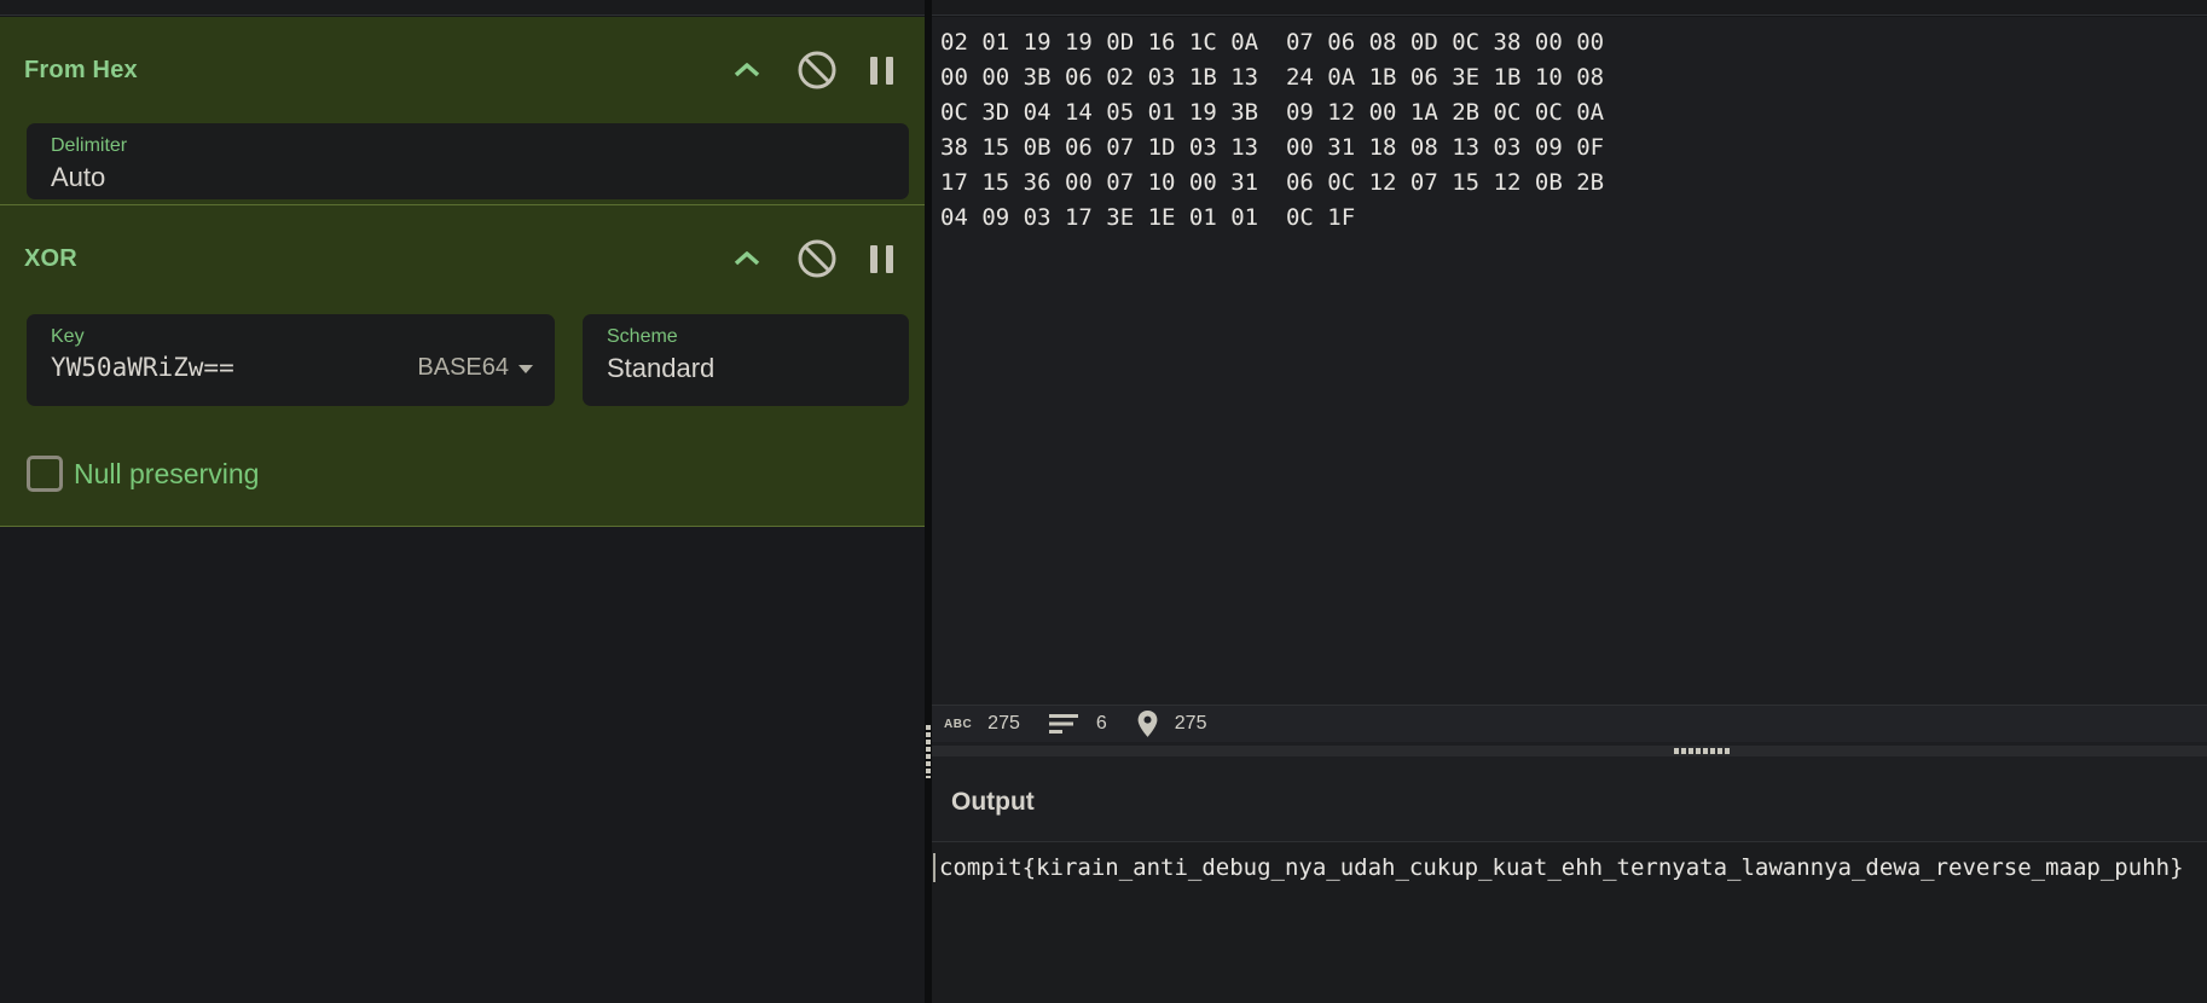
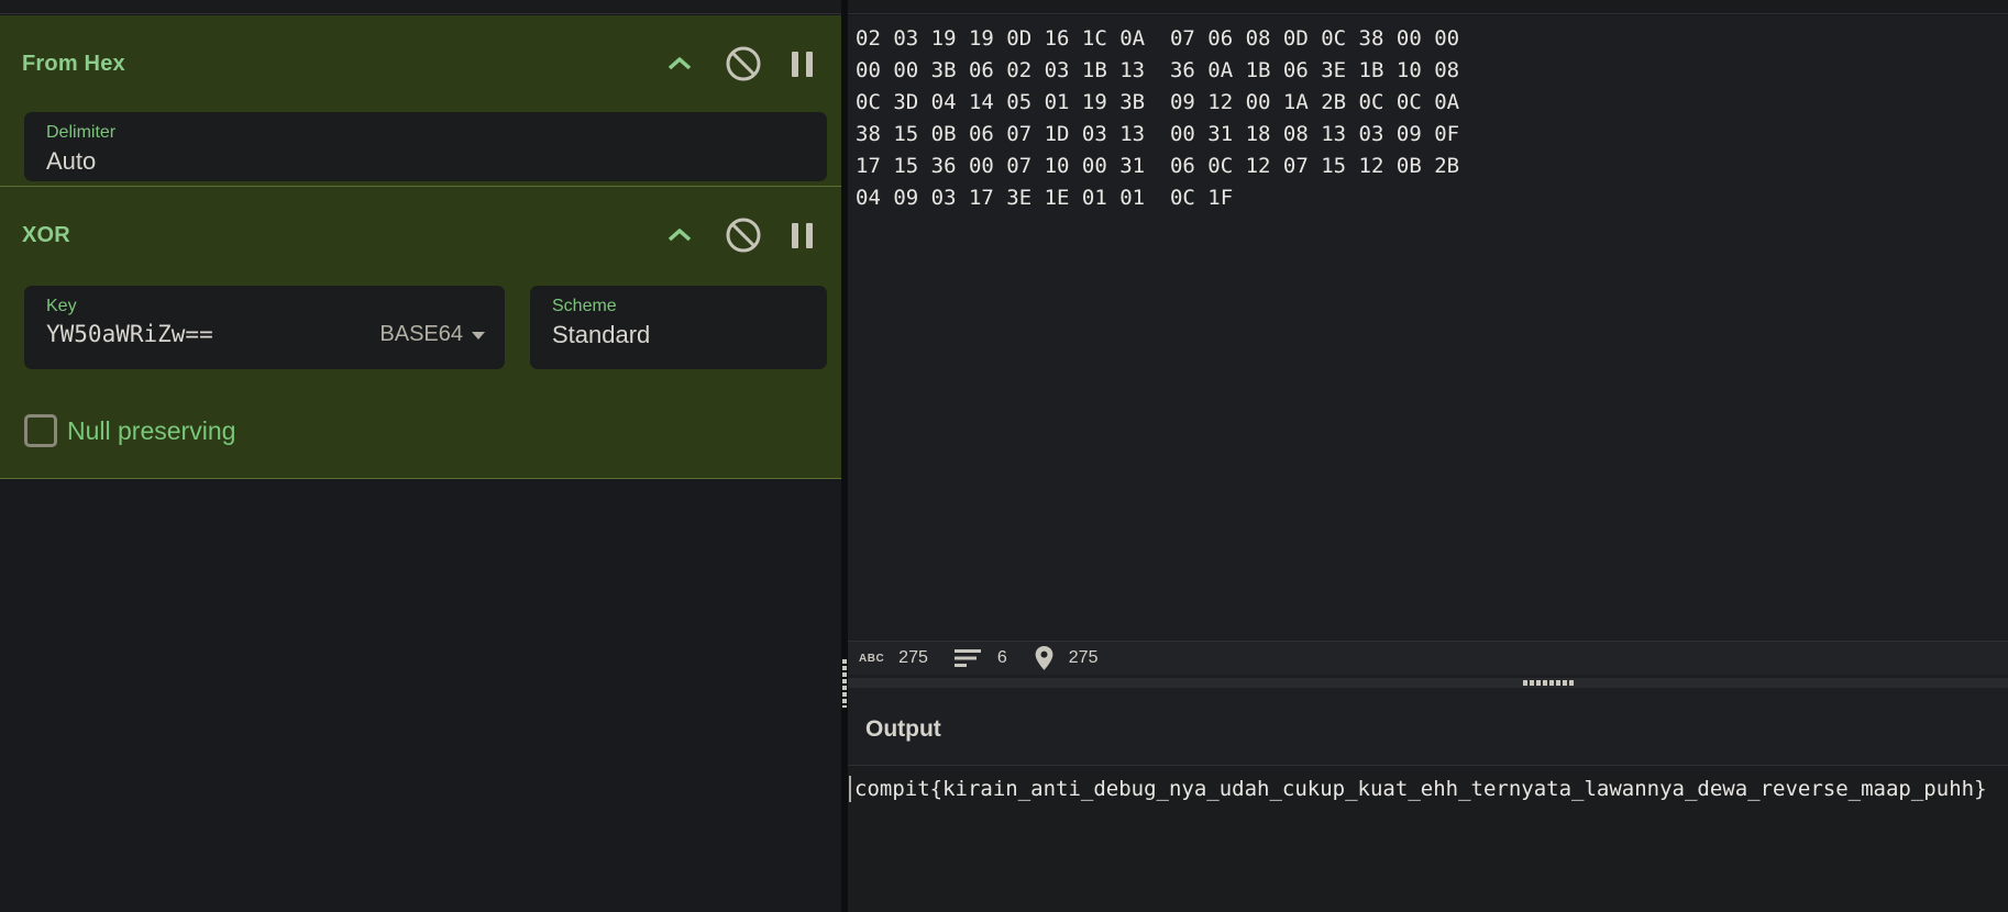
  From Hex
  Delimiter
  Auto
  XOR
  Key
  YW50aWRiZw==
  BASE64
  Scheme
  Standard
  Null preserving
- 02 01 19 19 0D 16 1C 0A 07 06 08 0D 0C 38 00 00
+ 02 03 19 19 0D 16 1C 0A 07 06 08 0D 0C 38 00 00
- 00 00 3B 06 02 03 1B 13 24 0A 1B 06 3E 1B 10 08
+ 00 00 3B 06 02 03 1B 13 36 0A 1B 06 3E 1B 10 08
  0C 3D 04 14 05 01 19 3B 09 12 00 1A 2B 0C 0C 0A
  38 15 0B 06 07 1D 03 13 00 31 18 08 13 03 09 0F
  17 15 36 00 07 10 00 31 06 0C 12 07 15 12 0B 2B
  04 09 03 17 3E 1E 01 01 0C 1F
  ABC
  275
  6
  275
  Output
  compit{kirain_anti_debug_nya_udah_cukup_kuat_ehh_ternyata_lawannya_dewa_reverse_maap_puhh}
